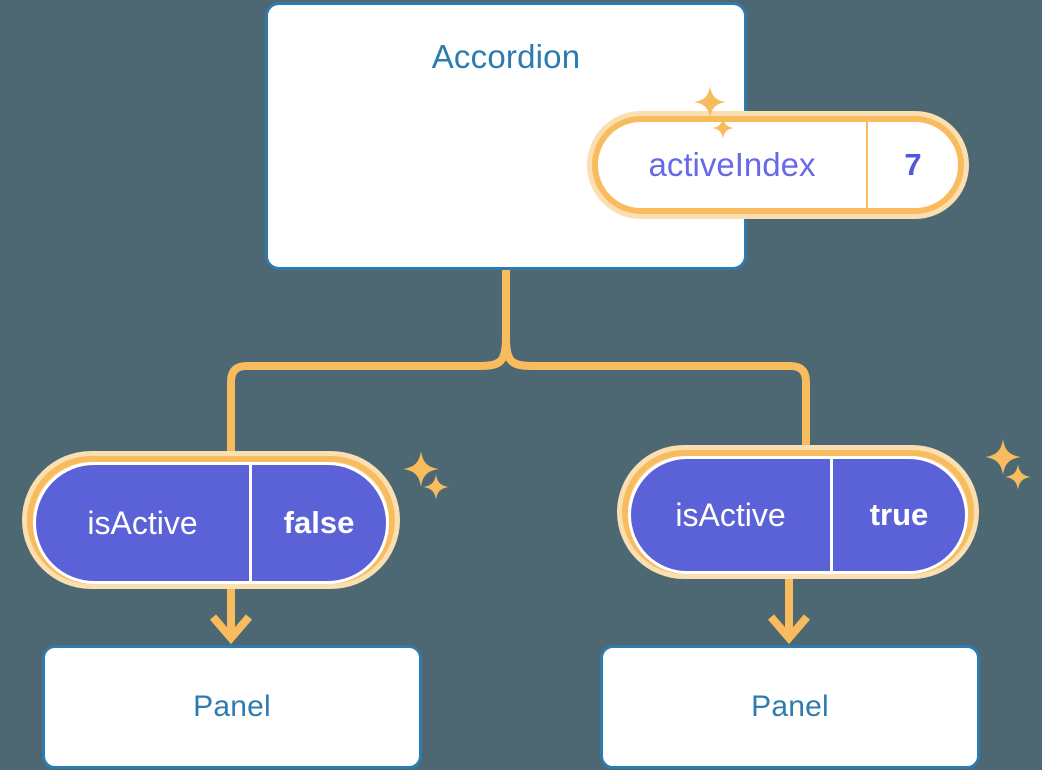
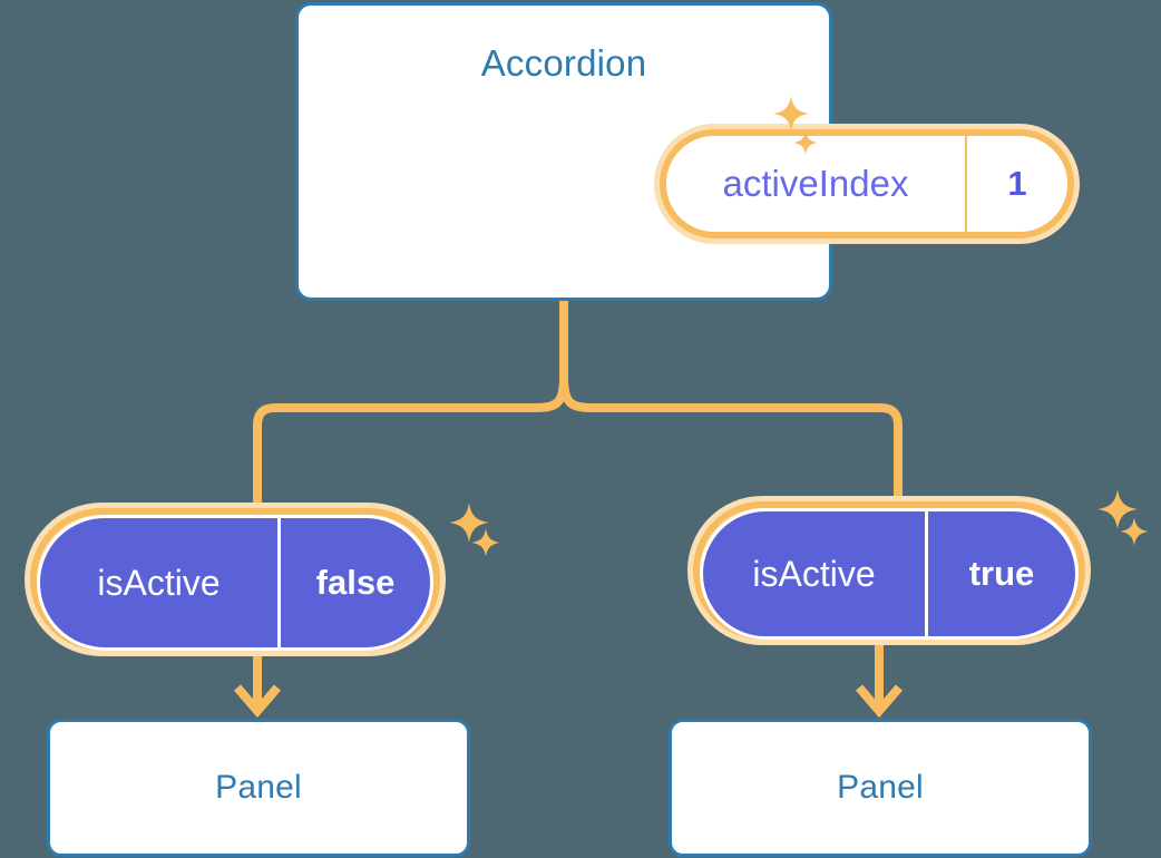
  Accordion
  activeIndex
- 7
+ 1
  isActive
  false
  isActive
  true
  Panel
  Panel
